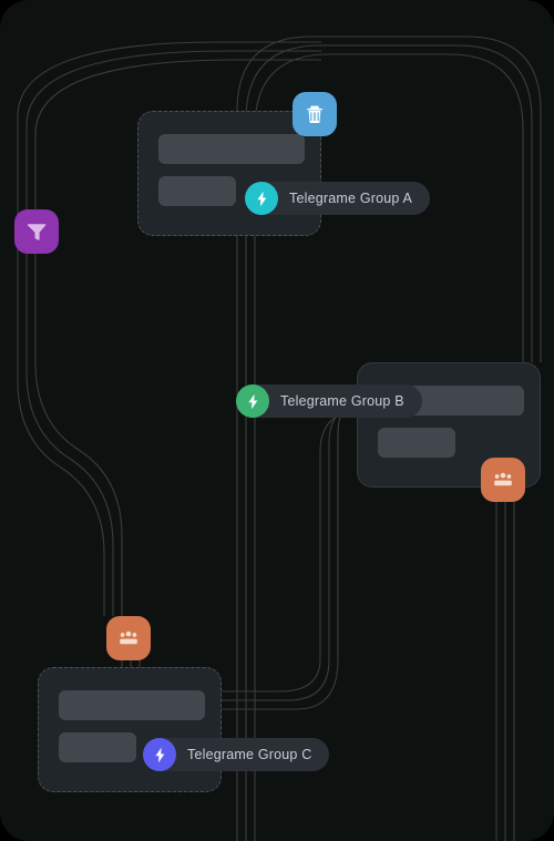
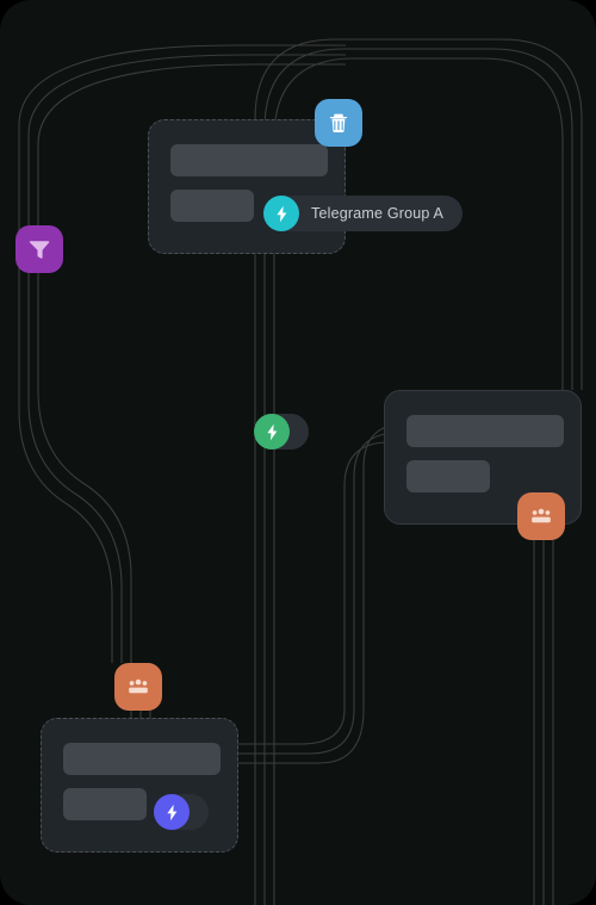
  Telegrame Group A
- Telegrame Group B
- Telegrame Group C
